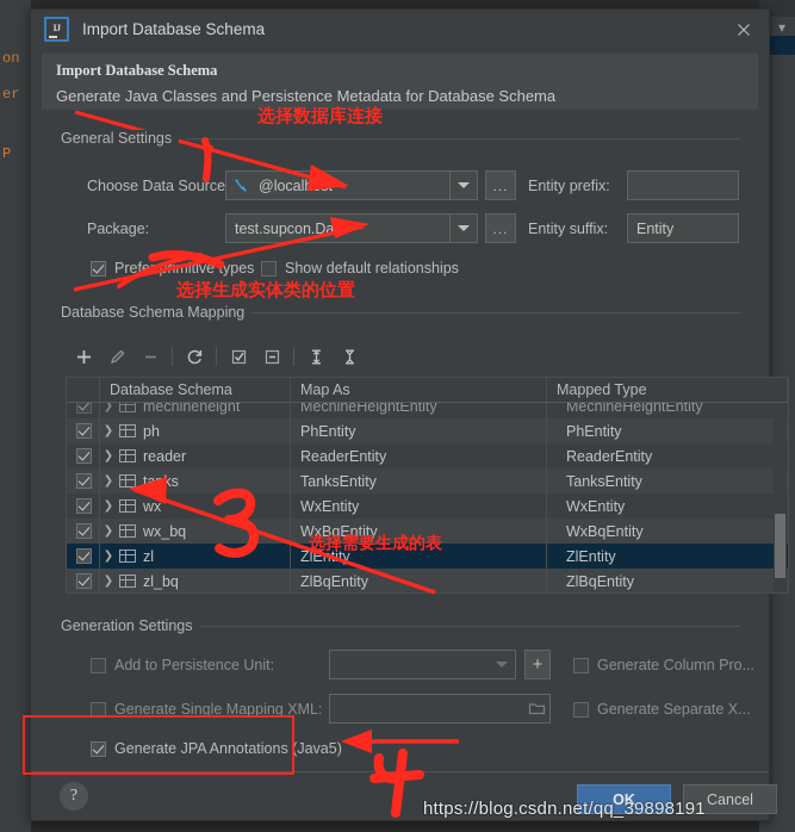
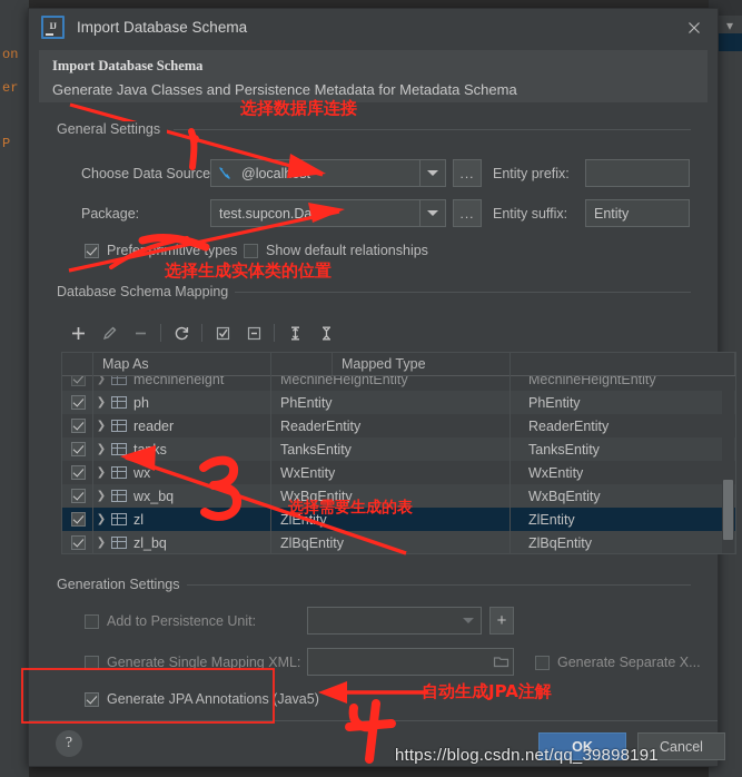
  on
  er
  P
  ▾
  IJ
  Import Database Schema
  Import Database Schema
- Generate Java Classes and Persistence Metadata for Database Schema
+ Generate Java Classes and Persistence Metadata for Metadata Schema
  General Settings
  Choose Data Source
  ...
  Entity prefix:
  Package:
  test.supcon.Da
  ...
  Entity suffix:
  Entity
  Prefe pmitiveypes
  Show default relationships
  Database Schema Mapping
- Database Schema
  Map As
  Mapped Type
  ❯
  mechineheight
  MechineHeightEntity
  MechineHeightEntity
  ❯
  ph
  PhEntity
  PhEntity
  ❯
  reader
  ReaderEntity
  ReaderEntity
  ❯
  taks
  TanksEntity
  TanksEntity
  ❯
  wx
  WxEntity
  WxEntity
  ❯
  wx_bq
  WxBqEntity
  WxBqEntity
  ❯
  zl
  ZlEity
  ZlEntity
  ❯
  zl_bq
  ZlBqEntity
  ZlBqEntity
  Generation Settings
  Add to Persistence Unit:
  +
- Generate Column Pro...
  Generate Single Mapping XML:
  Generate Separate X...
  Generate JPA Annotations (Java5)
  ?
  OK
  Cancel
  选择数据库连接
  选择生成实体类的位置
  选择需要生成的表
+ 自动生成JPA注解
  https://blog.csdn.net/qq_39898191
